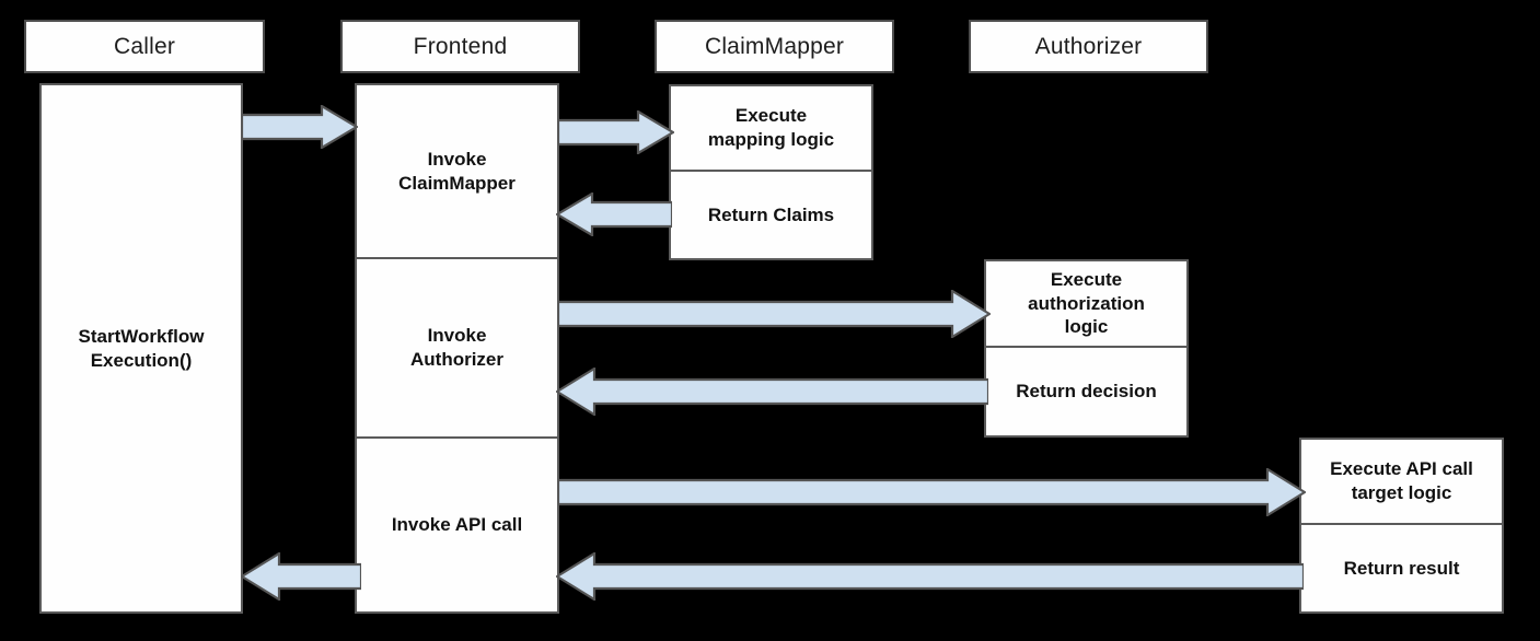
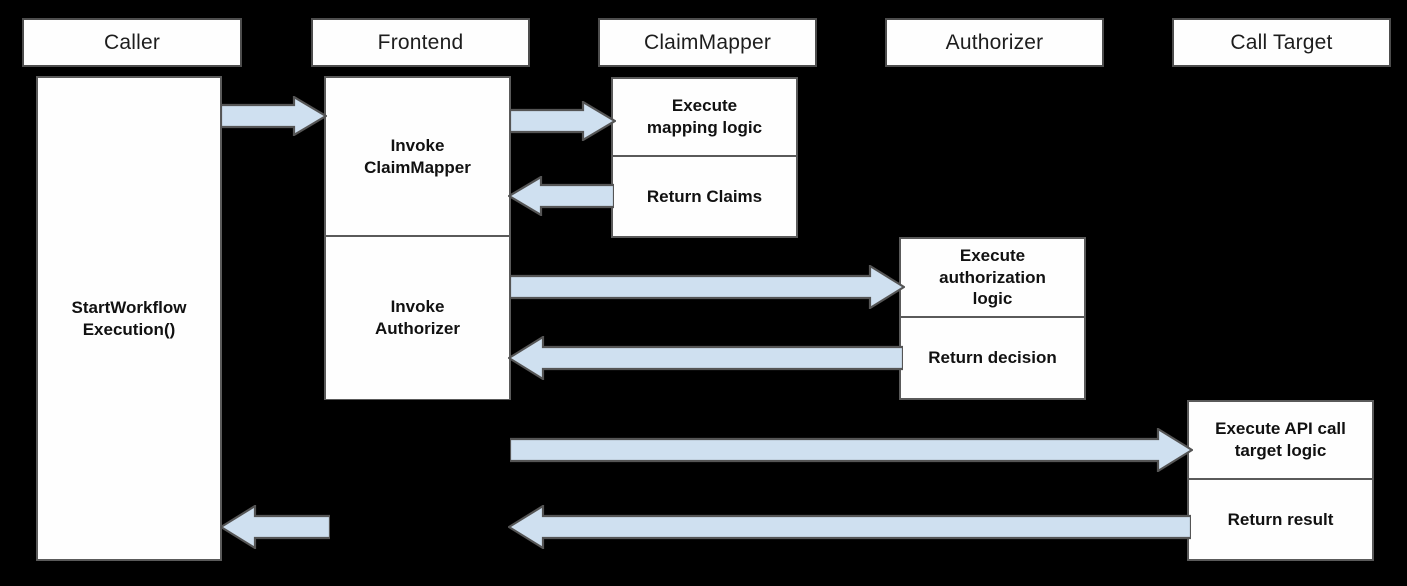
  Caller
  Frontend
  ClaimMapper
  Authorizer
+ Call Target
  StartWorkflow
  Execution()
  Invoke
  ClaimMapper
  Invoke
  Authorizer
- Invoke API call
  Execute
  mapping logic
  Return Claims
  Execute
  authorization
  logic
  Return decision
  Execute API call
  target logic
  Return result
